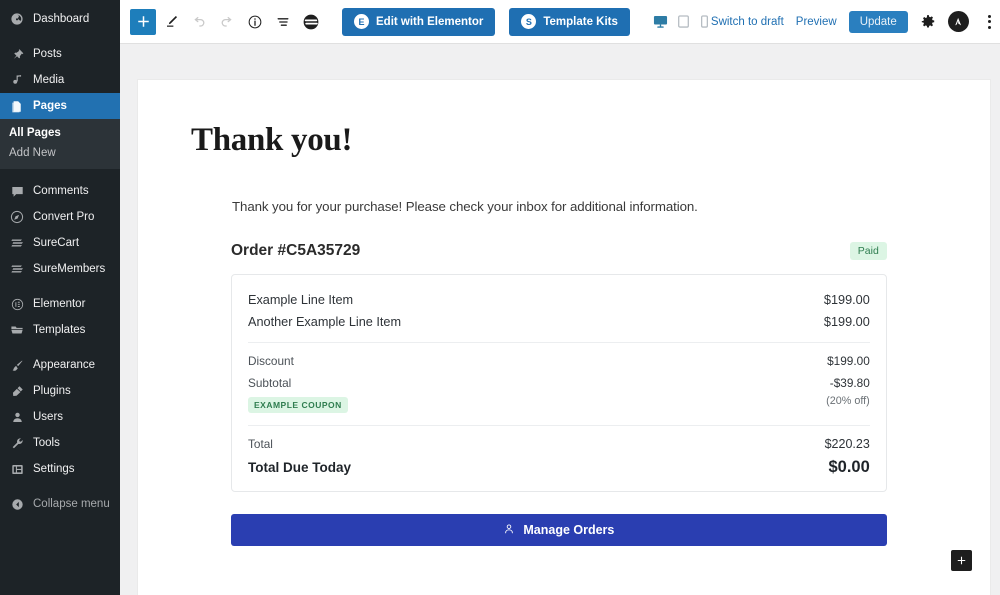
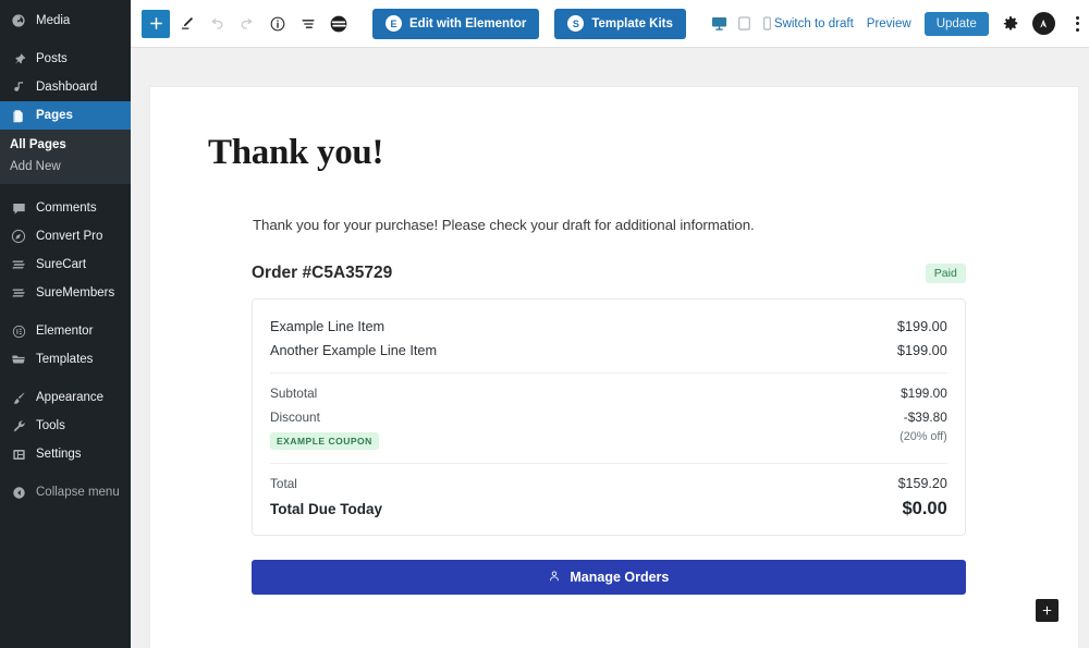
- Dashboard
+ Media
  Posts
- Media
+ Dashboard
  Pages
  All Pages
  Add New
  Comments
  Convert Pro
  SureCart
  SureMembers
  Elementor
  Templates
  Appearance
- Plugins
- Users
  Tools
  Settings
  Collapse menu
  E
  Edit with Elementor
  S
  Template Kits
  Switch to draft
  Preview
  Update
  Thank you!
- Thank you for your purchase! Please check your inbox for additional information.
+ Thank you for your purchase! Please check your draft for additional information.
  Order #C5A35729
  Paid
  Example Line Item
  $199.00
  Another Example Line Item
  $199.00
- Discount
+ Subtotal
  $199.00
- Subtotal
+ Discount
  EXAMPLE COUPON
  -$39.80
  (20% off)
  Total
- $220.23
+ $159.20
  Total Due Today
  $0.00
  Manage Orders
